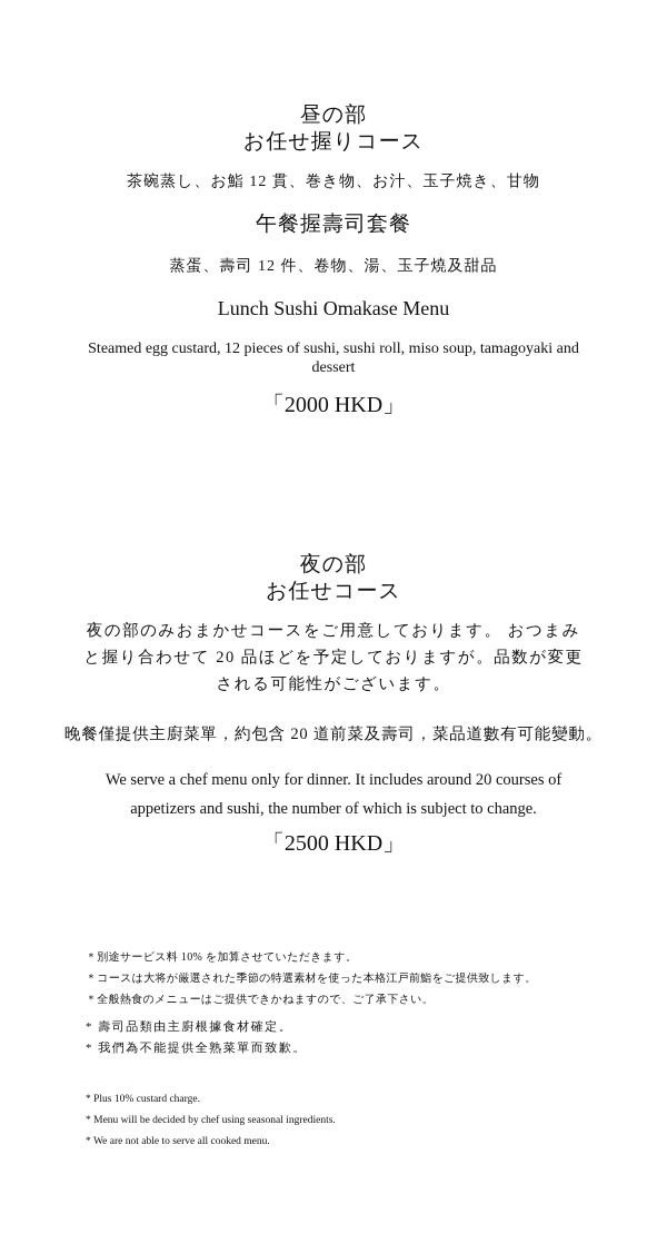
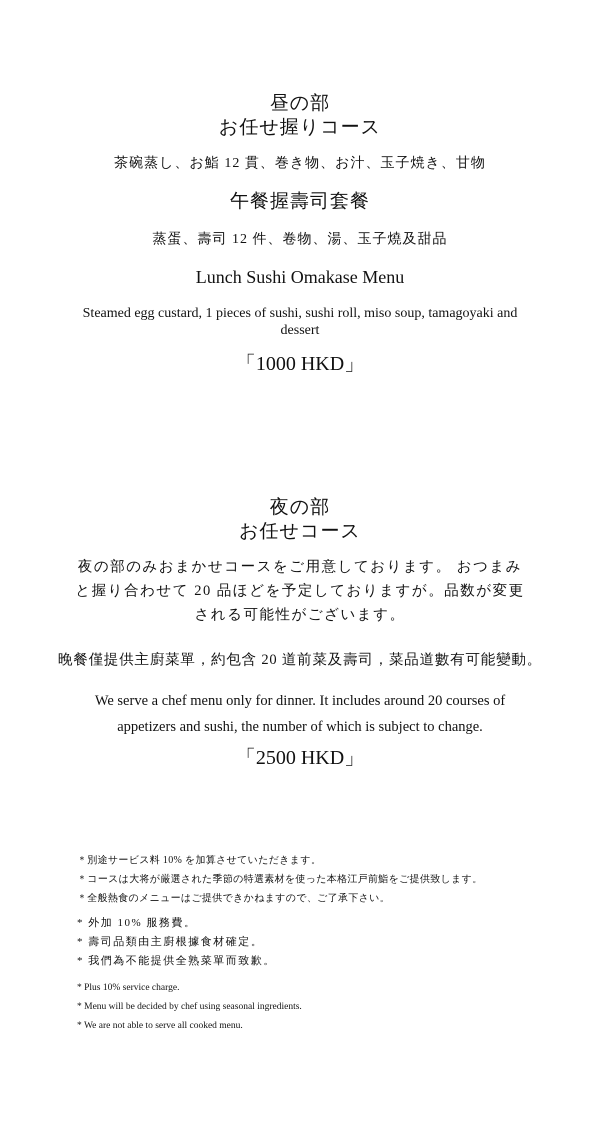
  昼の部
  お任せ握りコース
  茶碗蒸し、お鮨 12 貫、巻き物、お汁、玉子焼き、甘物
  午餐握壽司套餐
  蒸蛋、壽司 12 件、卷物、湯、玉子燒及甜品
  Lunch Sushi Omakase Menu
- Steamed egg custard, 12 pieces of sushi, sushi roll, miso soup, tamagoyaki and dessert
+ Steamed egg custard, 1 pieces of sushi, sushi roll, miso soup, tamagoyaki and dessert
- 「2000 HKD」
+ 「1000 HKD」
  夜の部
  お任せコース
  夜の部のみおまかせコースをご用意しております。 おつまみと握り合わせて 20 品ほどを予定しておりますが。品数が変更される可能性がございます。
  晚餐僅提供主廚菜單，約包含 20 道前菜及壽司，菜品道數有可能變動。
  We serve a chef menu only for dinner. It includes around 20 courses of appetizers and sushi, the number of which is subject to change.
  「2500 HKD」
  ＊別途サービス料 10% を加算させていただきます。
  ＊コースは大将が厳選された季節の特選素材を使った本格江戸前鮨をご提供致します。
  ＊全般熱食のメニューはご提供できかねますので、ご了承下さい。
+ * 外加 10% 服務費。
  * 壽司品類由主廚根據食材確定。
  * 我們為不能提供全熟菜單而致歉。
- * Plus 10% custard charge.
+ * Plus 10% service charge.
  * Menu will be decided by chef using seasonal ingredients.
  * We are not able to serve all cooked menu.
